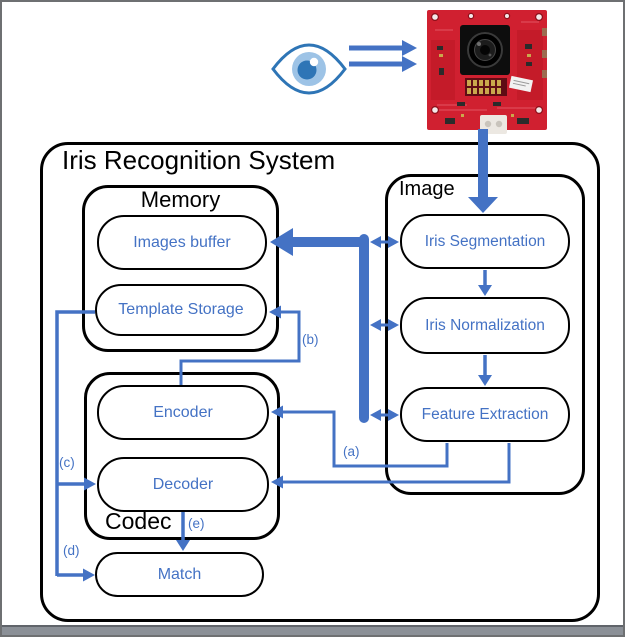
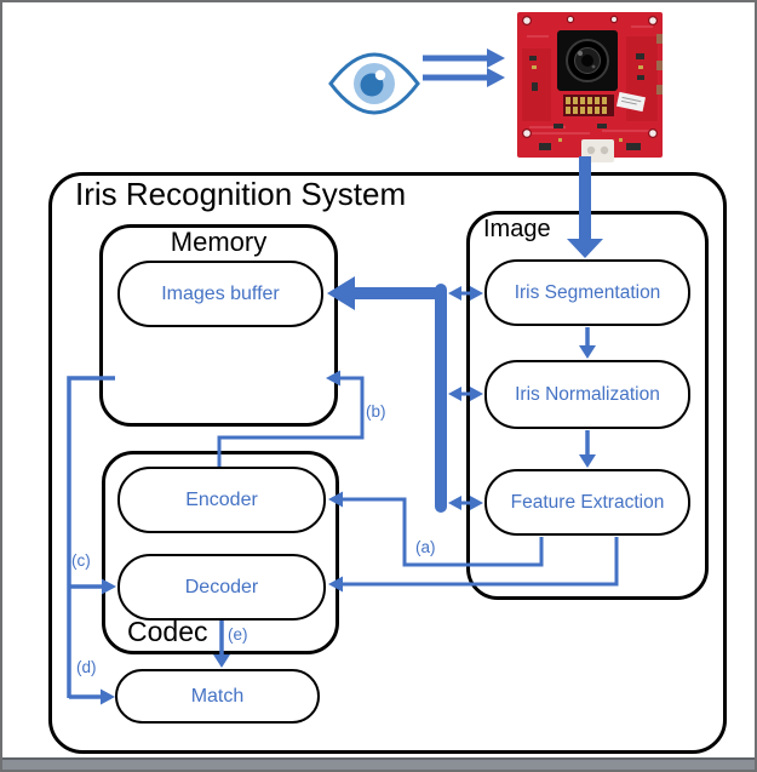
  Iris Recognition System
  Memory
  Images buffer
- Template Storage
  Image
  Iris Segmentation
  Iris Normalization
  Feature Extraction
  Codec
  Encoder
  Decoder
  Match
  (a)
  (b)
  (c)
  (d)
  (e)
